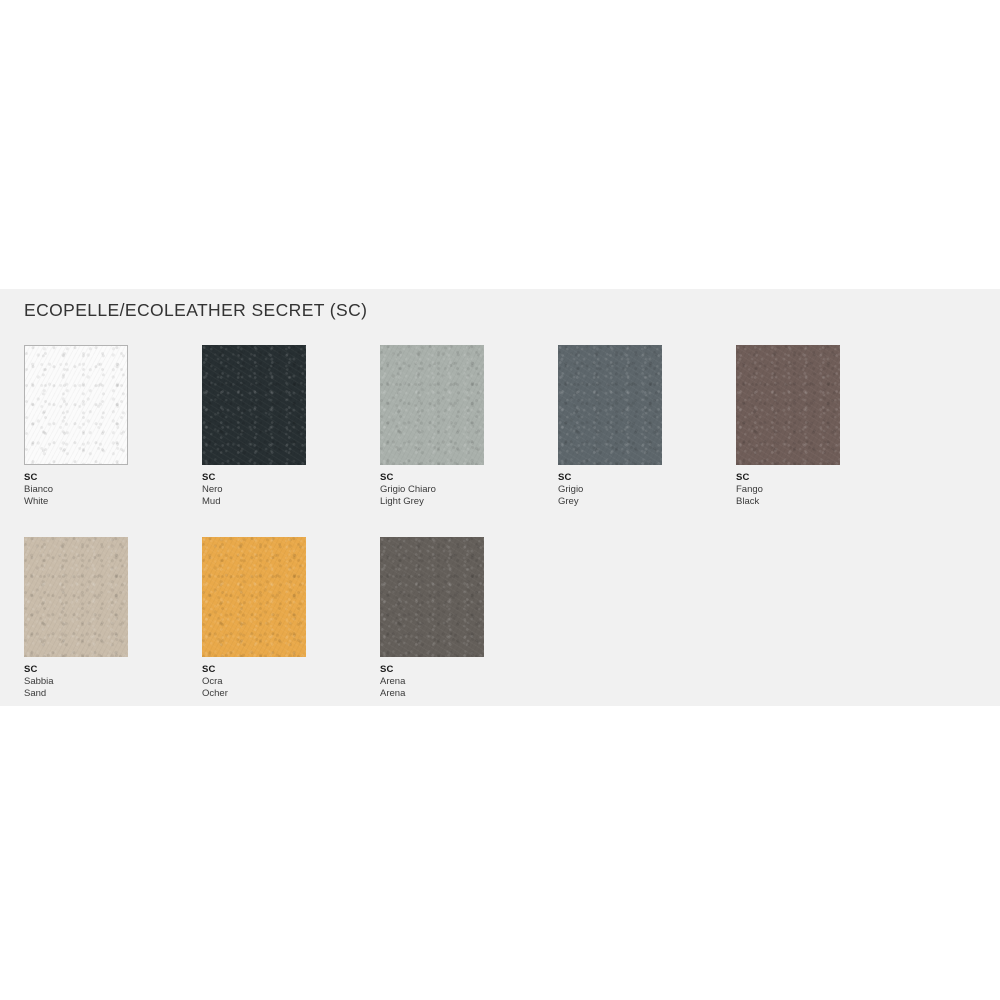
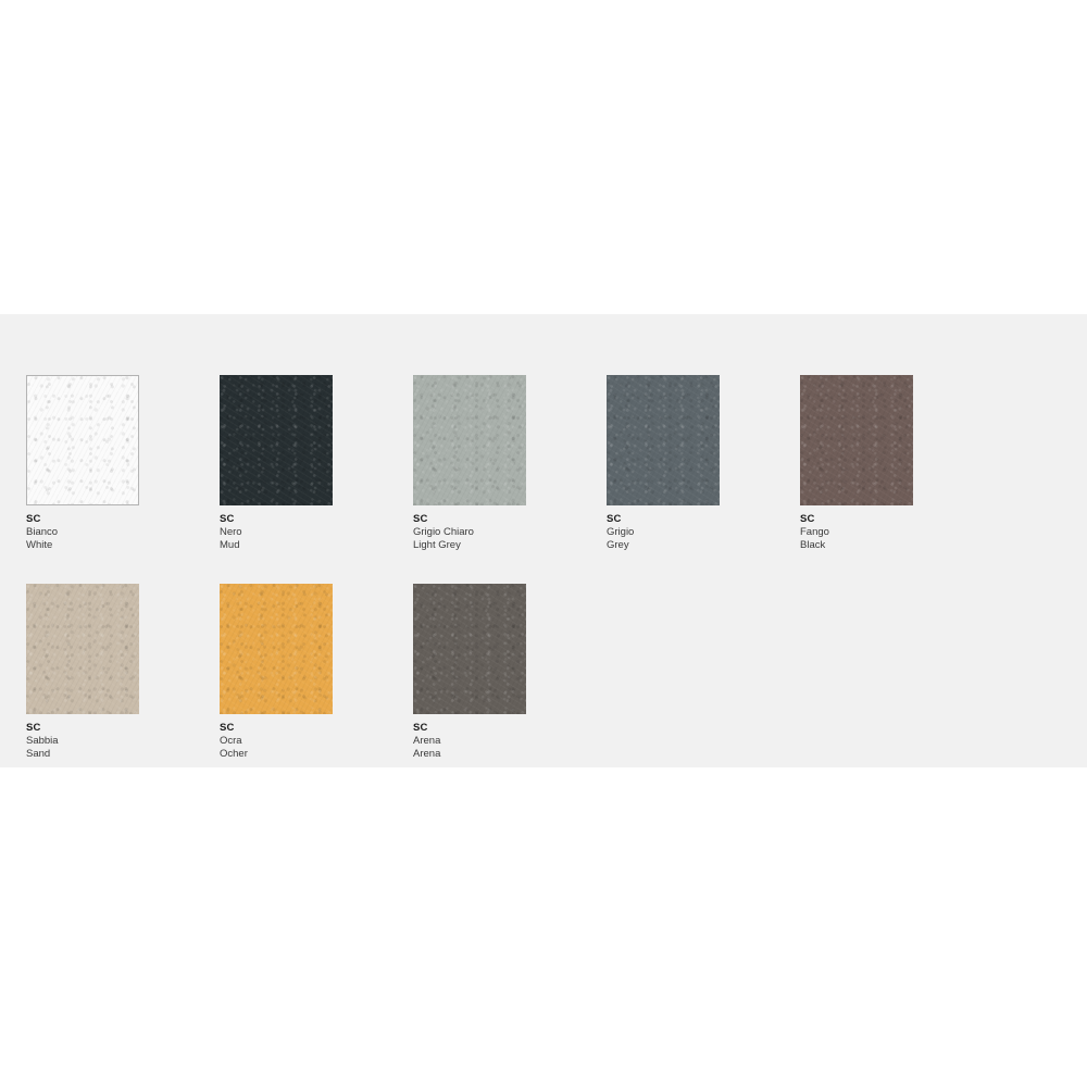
- ECOPELLE/ECOLEATHER SECRET (SC)
  SC
  Bianco
  White
  SC
  Nero
  Mud
  SC
  Grigio Chiaro
  Light Grey
  SC
  Grigio
  Grey
  SC
  Fango
  Black
  SC
  Sabbia
  Sand
  SC
  Ocra
  Ocher
  SC
  Arena
  Arena
